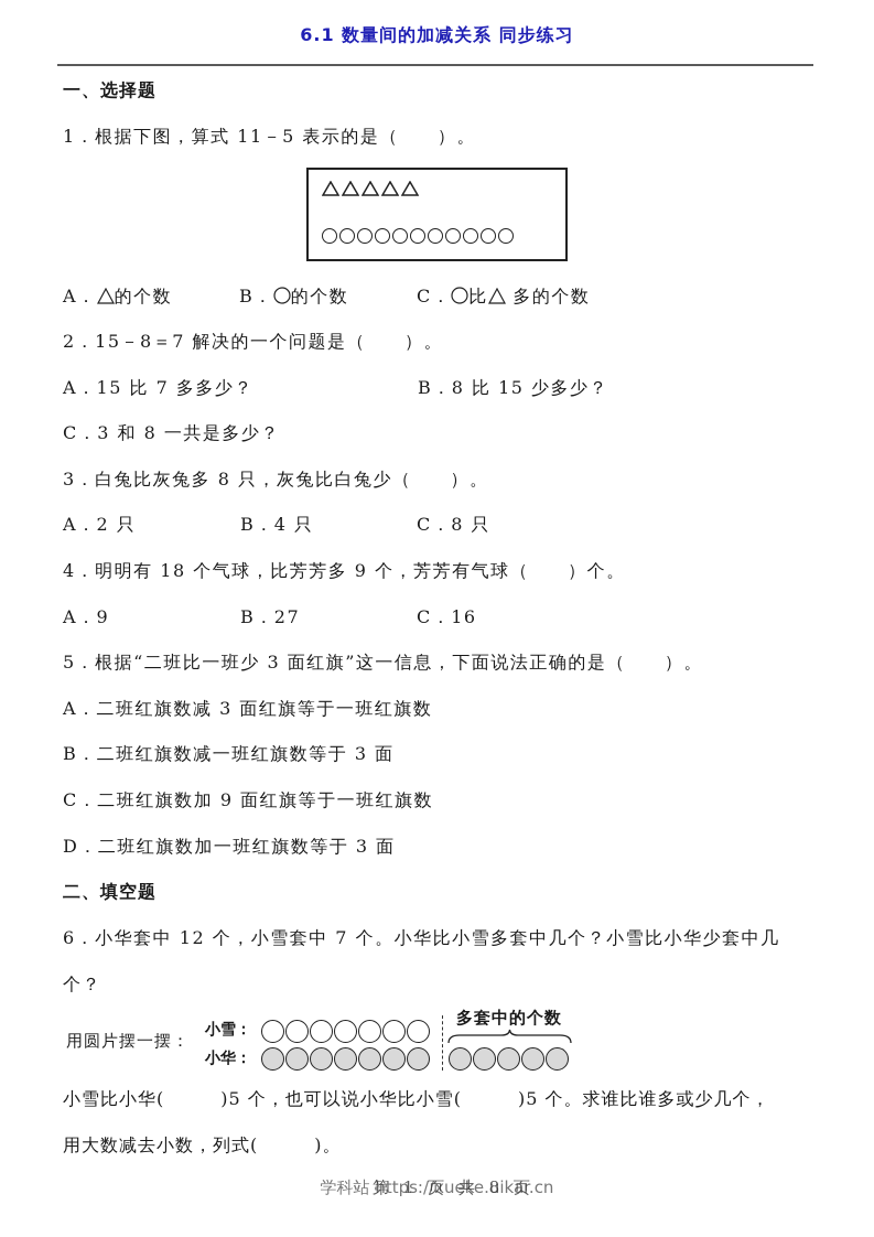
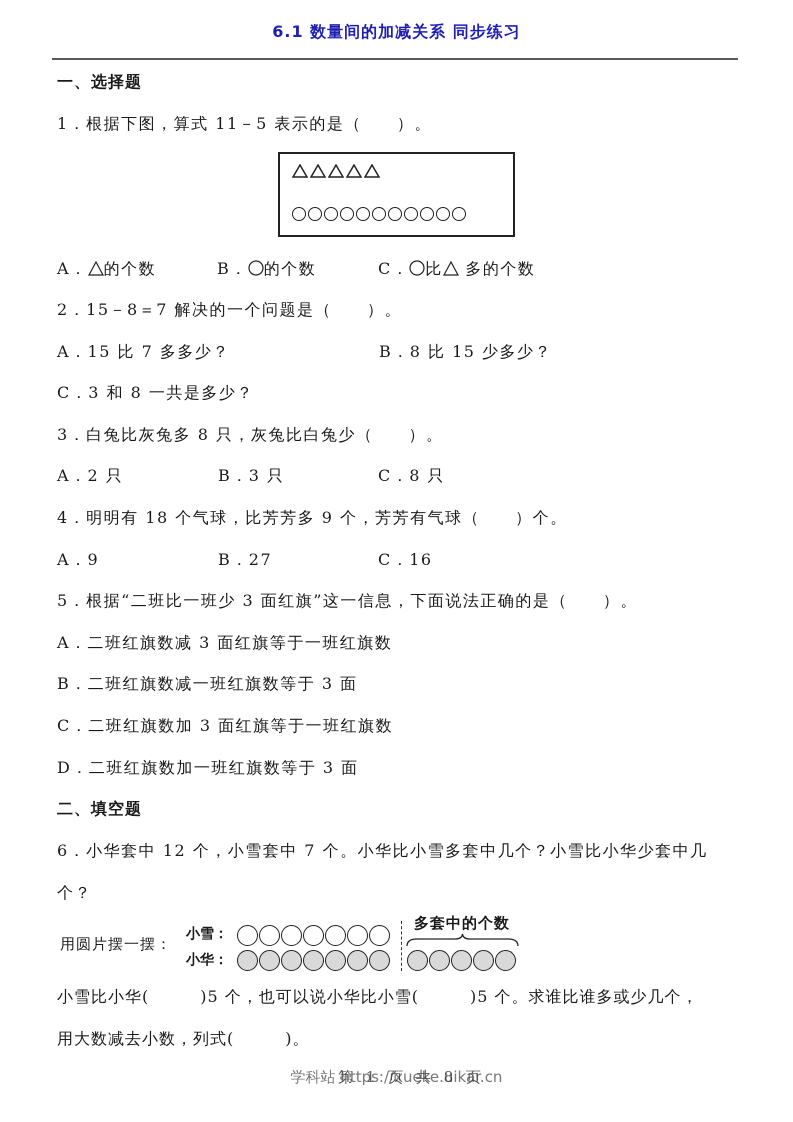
  6.1 数量间的加减关系 同步练习
  一、选择题
  1．根据下图，算式 11－5 表示的是（ ）。
  A． 的个数
  B． 的个数
  C． 比 多的个数
  2．15－8＝7 解决的一个问题是（ ）。
  A．15 比 7 多多少？
  B．8 比 15 少多少？
  C．3 和 8 一共是多少？
  3．白兔比灰兔多 8 只，灰兔比白兔少（ ）。
  A．2 只
- B．4 只
+ B．3 只
  C．8 只
  4．明明有 18 个气球，比芳芳多 9 个，芳芳有气球（ ）个。
  A．9
  B．27
  C．16
  5．根据“二班比一班少 3 面红旗”这一信息，下面说法正确的是（ ）。
  A．二班红旗数减 3 面红旗等于一班红旗数
  B．二班红旗数减一班红旗数等于 3 面
- C．二班红旗数加 9 面红旗等于一班红旗数
+ C．二班红旗数加 3 面红旗等于一班红旗数
  D．二班红旗数加一班红旗数等于 3 面
  二、填空题
  6．小华套中 12 个，小雪套中 7 个。小华比小雪多套中几个？小雪比小华少套中几
  个？
  用圆片摆一摆：
  小雪：
  小华：
  多套中的个数
  小雪比小华( )5 个，也可以说小华比小雪( )5 个。求谁比谁多或少几个，
  用大数减去小数，列式( )。
  学科站 https://xueke.uikar.cn
  第 1 页 共 8 页
